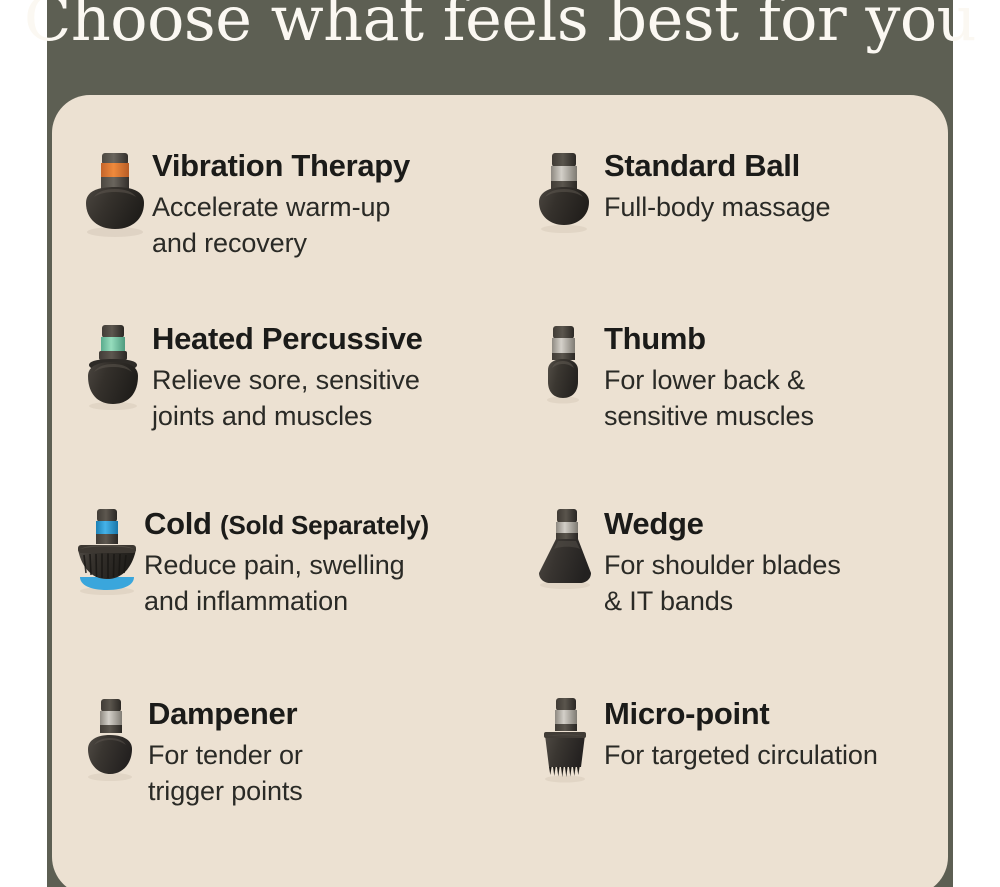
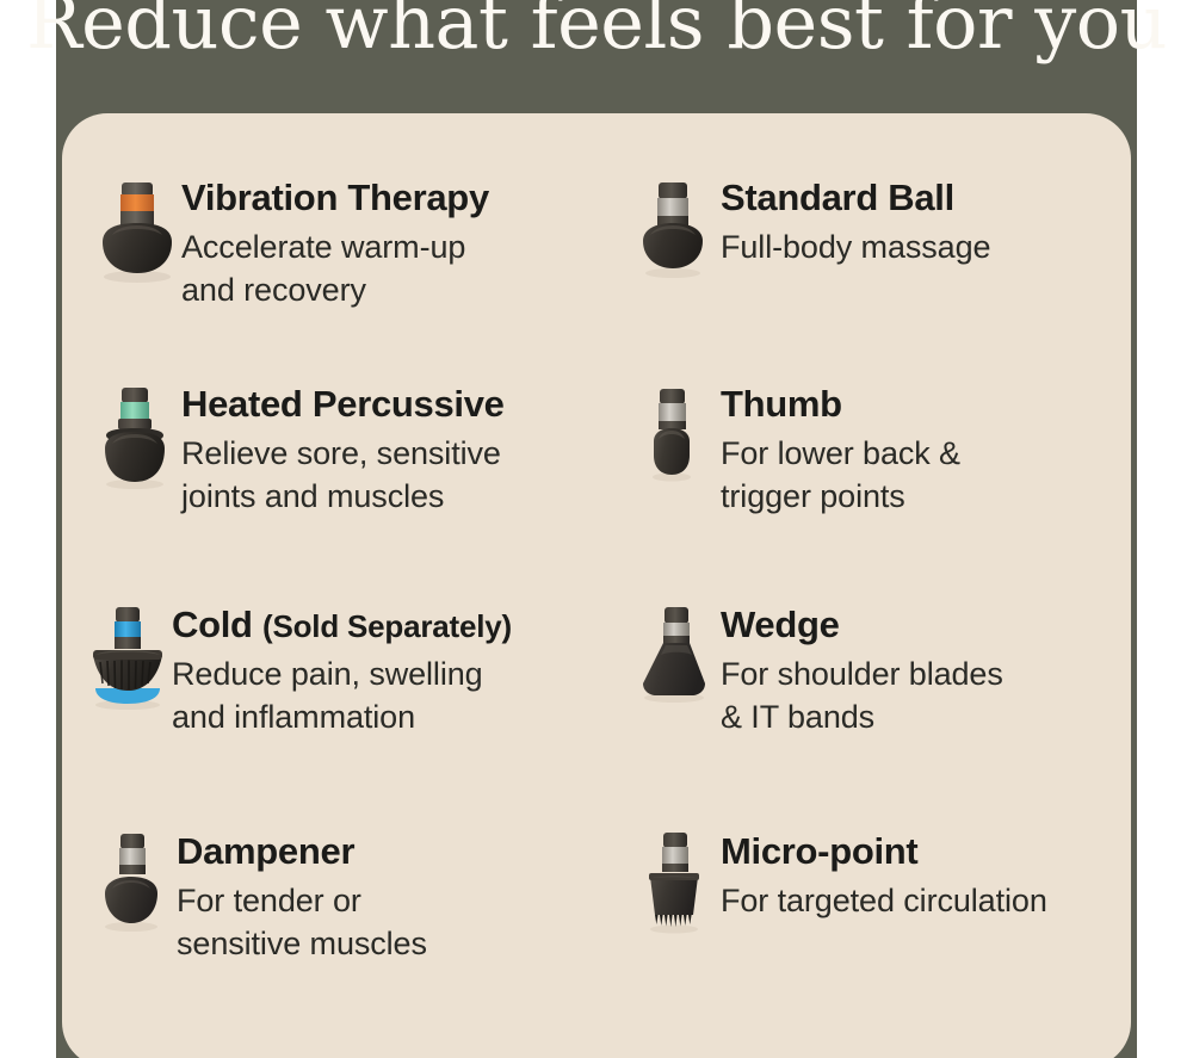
- Choose what feels best for you
+ Reduce what feels best for you
  Vibration Therapy
  Accelerate warm-up
  and recovery
  Standard Ball
  Full-body massage
  Heated Percussive
  Relieve sore, sensitive
  joints and muscles
  Thumb
  For lower back &
- sensitive muscles
+ trigger points
  Cold (Sold Separately)
  Reduce pain, swelling
  and inflammation
  Wedge
  For shoulder blades
  & IT bands
  Dampener
  For tender or
- trigger points
+ sensitive muscles
  Micro-point
  For targeted circulation
